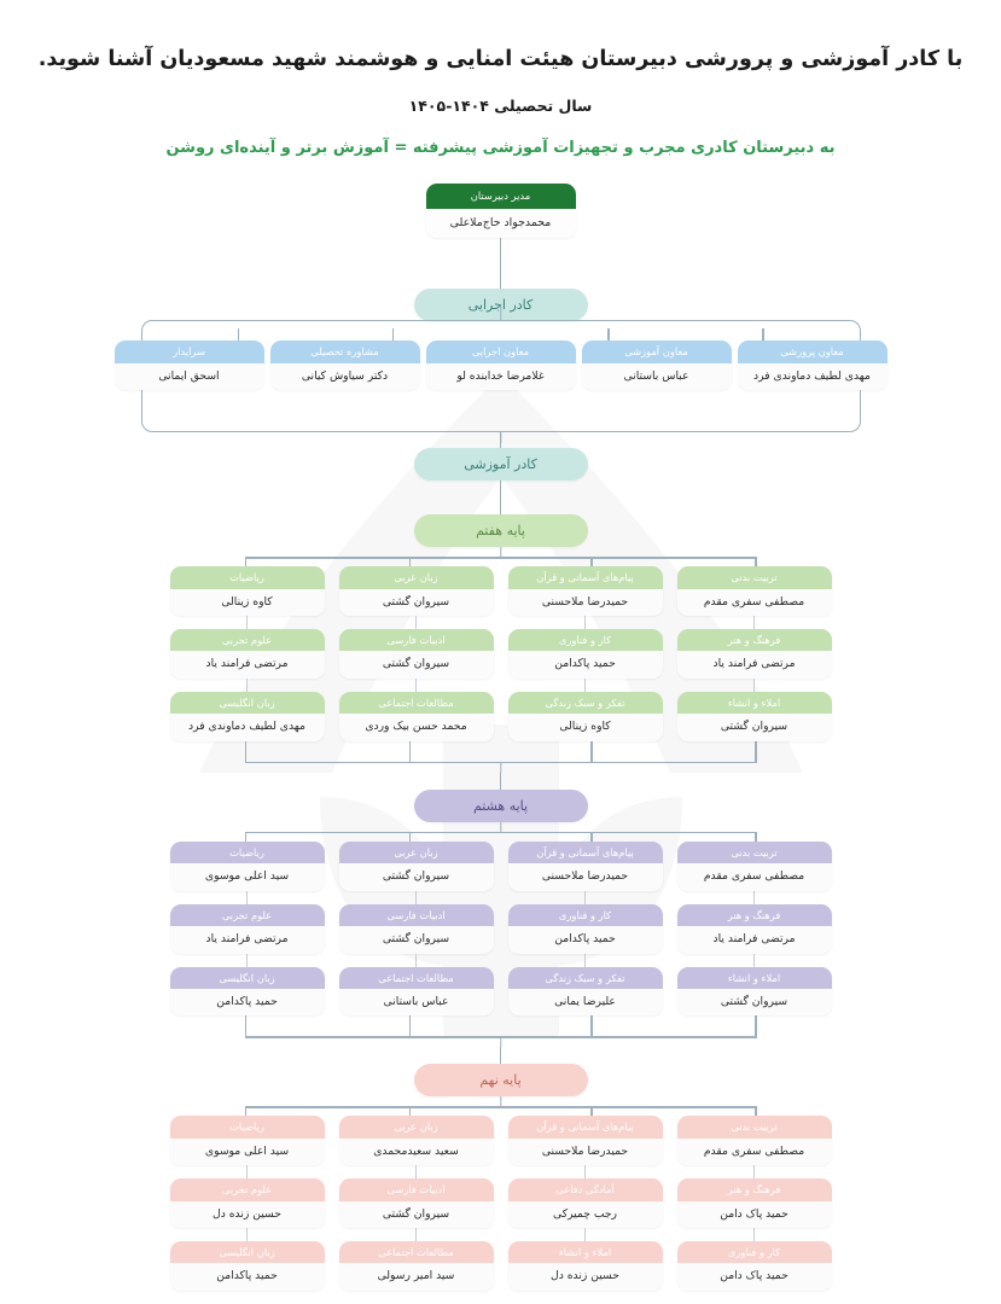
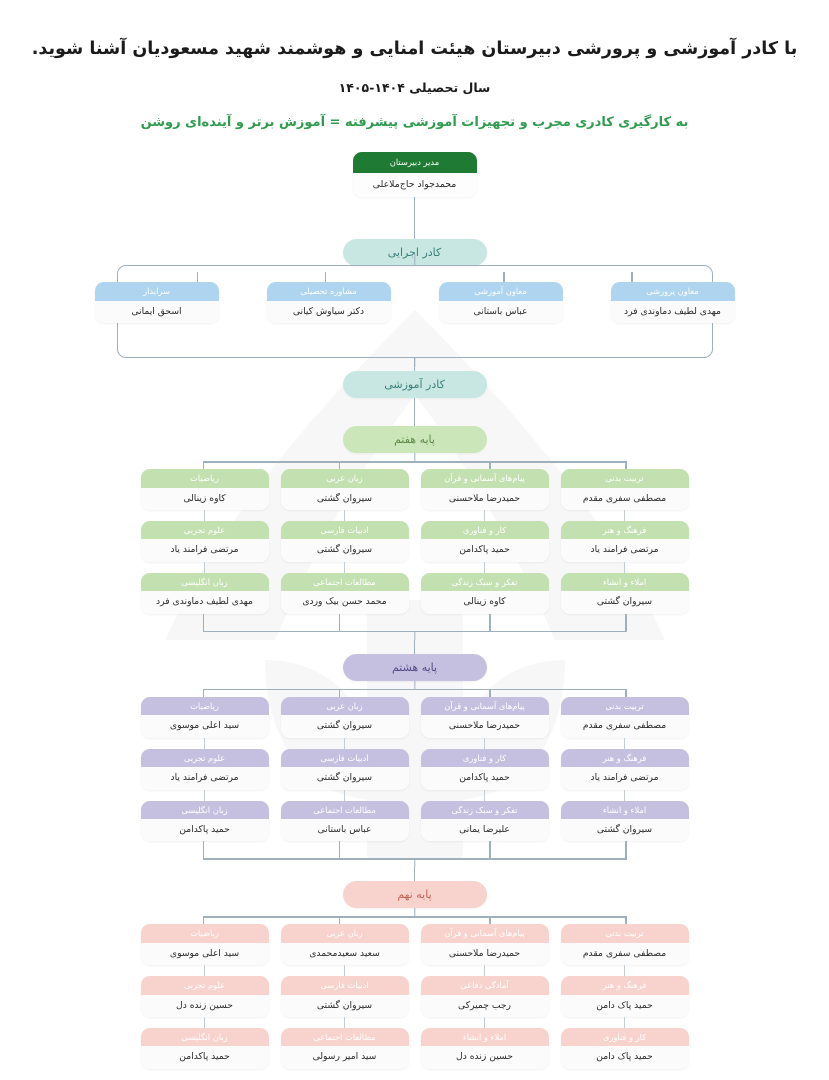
  با کادر آموزشی و پرورشی دبیرستان هیئت امنایی و هوشمند شهید مسعودیان آشنا شوید.
  سال تحصیلی ۱۴۰۴-۱۴۰۵
- به دبیرستان کادری مجرب و تجهیزات آموزشی پیشرفته = آموزش برتر و آینده‌ای روشن
+ به کارگیری کادری مجرب و تجهیزات آموزشی پیشرفته = آموزش برتر و آینده‌ای روشن
  مدیر دبیرستان
  محمدجواد حاج‌ملاعلی
  کادر اجرایی
  معاون پرورشی
  مهدی لطیف دماوندی فرد
  معاون آموزشی
  عباس باستانی
- معاون اجرایی
- غلامرضا خدابنده لو
  مشاوره تحصیلی
  دکتر سیاوش کیانی
  سرایدار
  اسحق ایمانی
  کادر آموزشی
  پایه هفتم
  تربیت بدنی
  مصطفی سفری مقدم
  پیام‌های آسمانی و قرآن
  حمیدرضا ملاحسنی
  زبان عربی
  سیروان گشتی
  ریاضیات
  کاوه زینالی
  فرهنگ و هنر
  مرتضی فرامند یاد
  کار و فناوری
  حمید پاکدامن
  ادبیات فارسی
  سیروان گشتی
  علوم تجربی
  مرتضی فرامند یاد
  املاء و انشاء
  سیروان گشتی
  تفکر و سبک زندگی
  کاوه زینالی
  مطالعات اجتماعی
  محمد حسن بیک وردی
  زبان انگلیسی
  مهدی لطیف دماوندی فرد
  پایه هشتم
  تربیت بدنی
  مصطفی سفری مقدم
  پیام‌های آسمانی و قرآن
  حمیدرضا ملاحسنی
  زبان عربی
  سیروان گشتی
  ریاضیات
  سید اعلی موسوی
  فرهنگ و هنر
  مرتضی فرامند یاد
  کار و فناوری
  حمید پاکدامن
  ادبیات فارسی
  سیروان گشتی
  علوم تجربی
  مرتضی فرامند یاد
  املاء و انشاء
  سیروان گشتی
  تفکر و سبک زندگی
  علیرضا یمانی
  مطالعات اجتماعی
  عباس باستانی
  زبان انگلیسی
  حمید پاکدامن
  پایه نهم
  تربیت بدنی
  مصطفی سفری مقدم
  پیام‌های آسمانی و قرآن
  حمیدرضا ملاحسنی
  زبان عربی
  سعید سعیدمحمدی
  ریاضیات
  سید اعلی موسوی
  فرهنگ و هنر
  حمید پاک دامن
  آمادگی دفاعی
  رجب چمیرکی
  ادبیات فارسی
  سیروان گشتی
  علوم تجربی
  حسین زنده دل
  کار و فناوری
  حمید پاک دامن
  ملاء و انشاء
  حسین زنده دل
  مطالعات اجتماعی
  سید امیر رسولی
  زبان انگلیسی
  حمید پاکدامن
